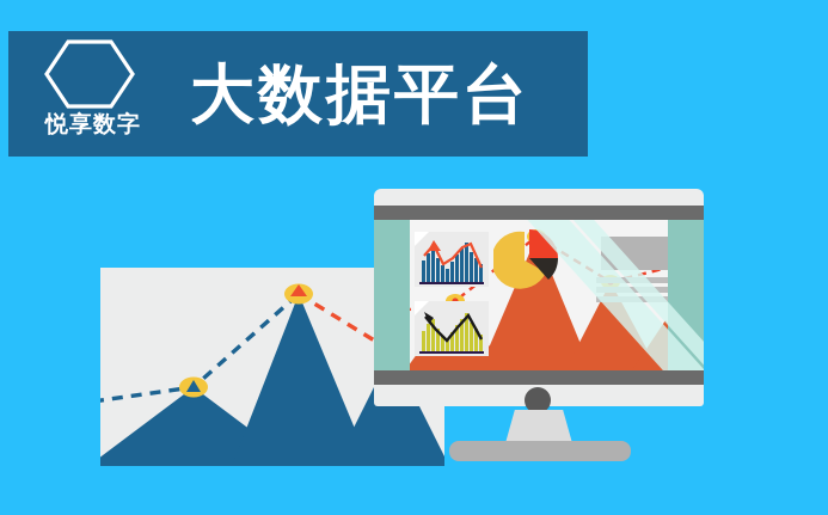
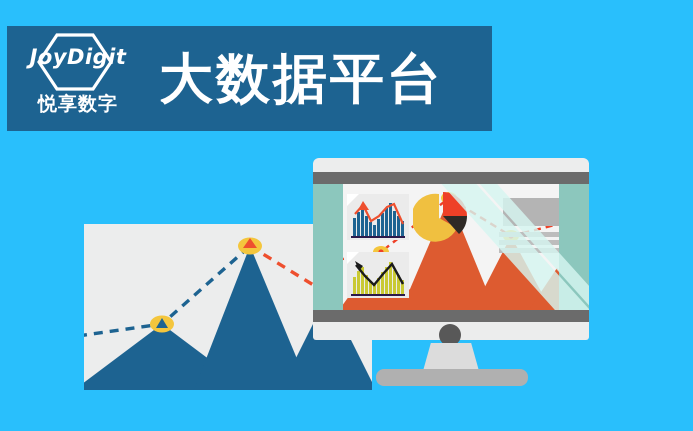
+ JoyDigit
  悦享数字
  大数据平台
